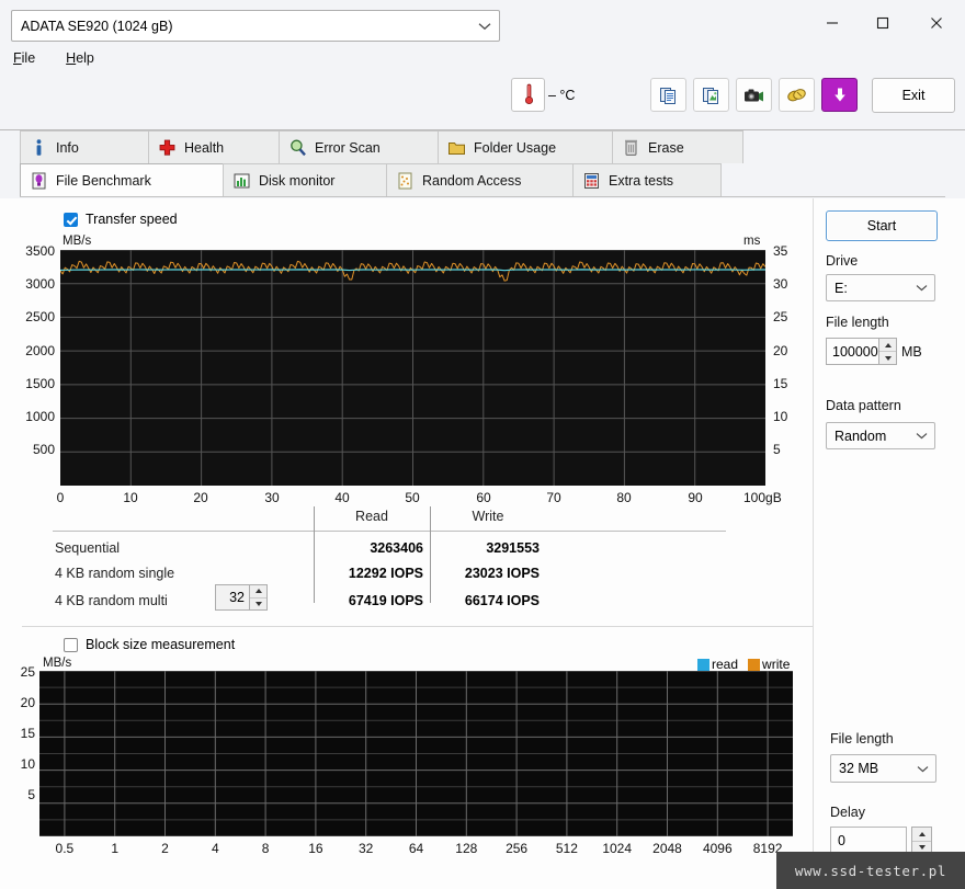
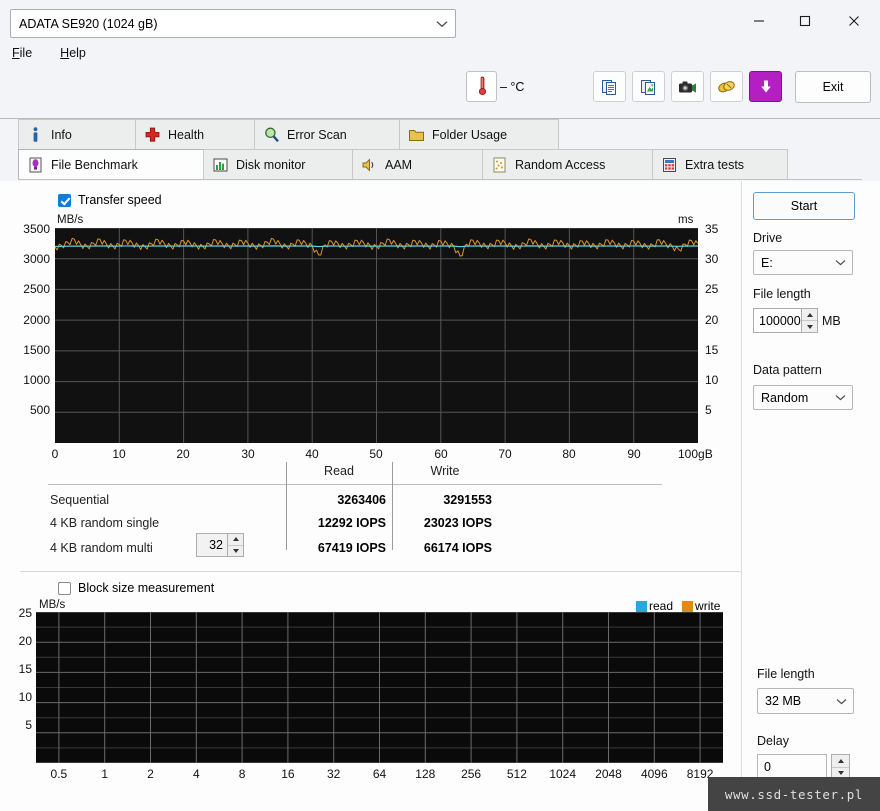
  File
  Help
  ADATA SE920 (1024 gB)
  – °C
  Exit
  Info
  Health
  Error Scan
  Folder Usage
- Erase
  File Benchmark
  Disk monitor
+ AAM
  Random Access
  Extra tests
  Transfer speed
  MB/s
  ms
  3500
  3000
  2500
  2000
  1500
  1000
  500
  35
  30
  25
  20
  15
  10
  5
  0
  10
  20
  30
  40
  50
  60
  70
  80
  90
  100gB
  Read
  Write
  Sequential
  3263406
  3291553
  4 KB random single
  12292 IOPS
  23023 IOPS
  4 KB random multi
  32
  67419 IOPS
  66174 IOPS
  Block size measurement
  MB/s
  read
  write
  25
  20
  15
  10
  5
  0.5
  1
  2
  4
  8
  16
  32
  64
  128
  256
  512
  1024
  2048
  4096
  8192
  Start
  Drive
  E:
  File length
  100000
  MB
  Data pattern
  Random
  File length
  32 MB
  Delay
  0
  www.ssd-tester.pl
